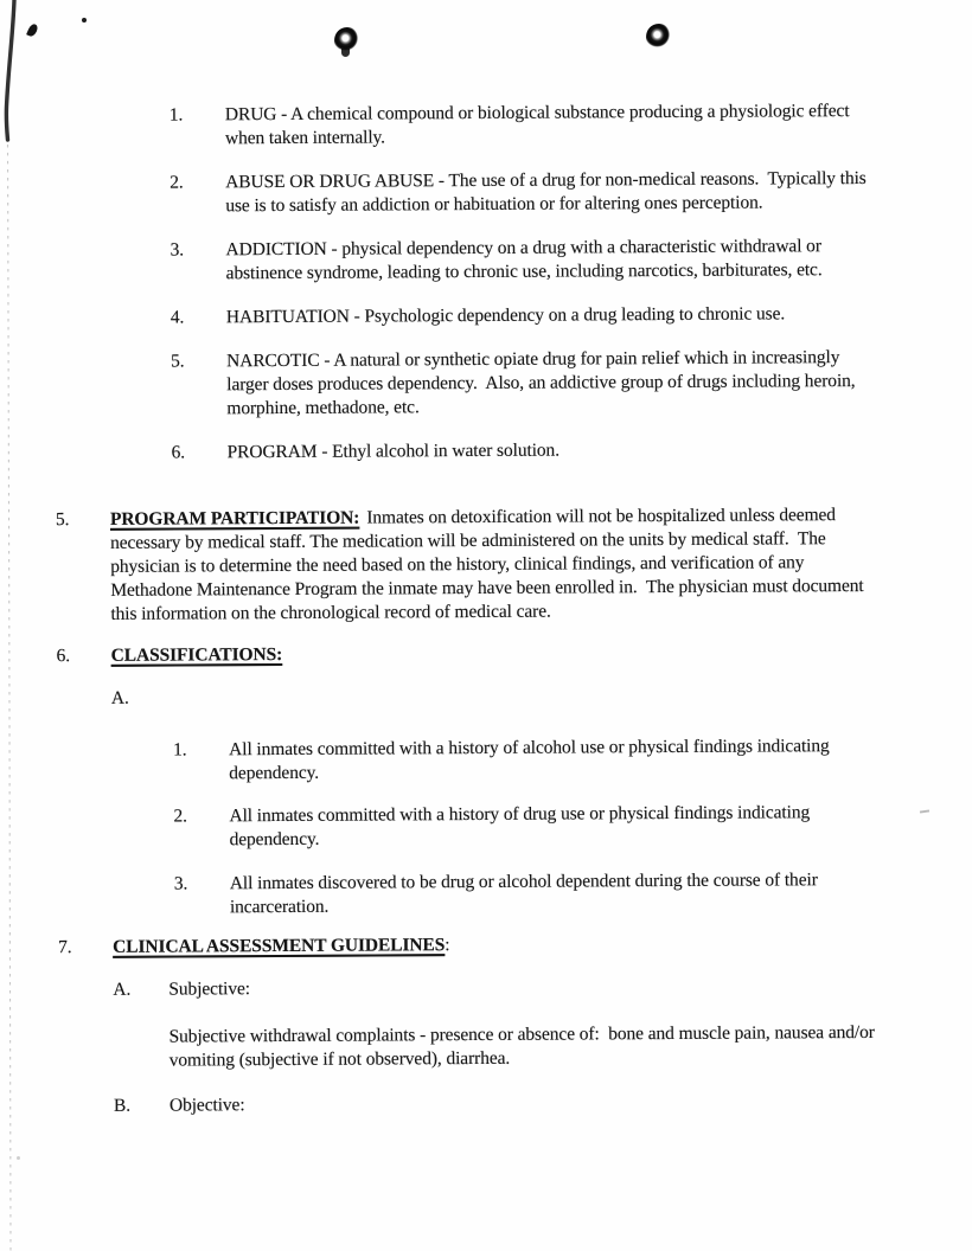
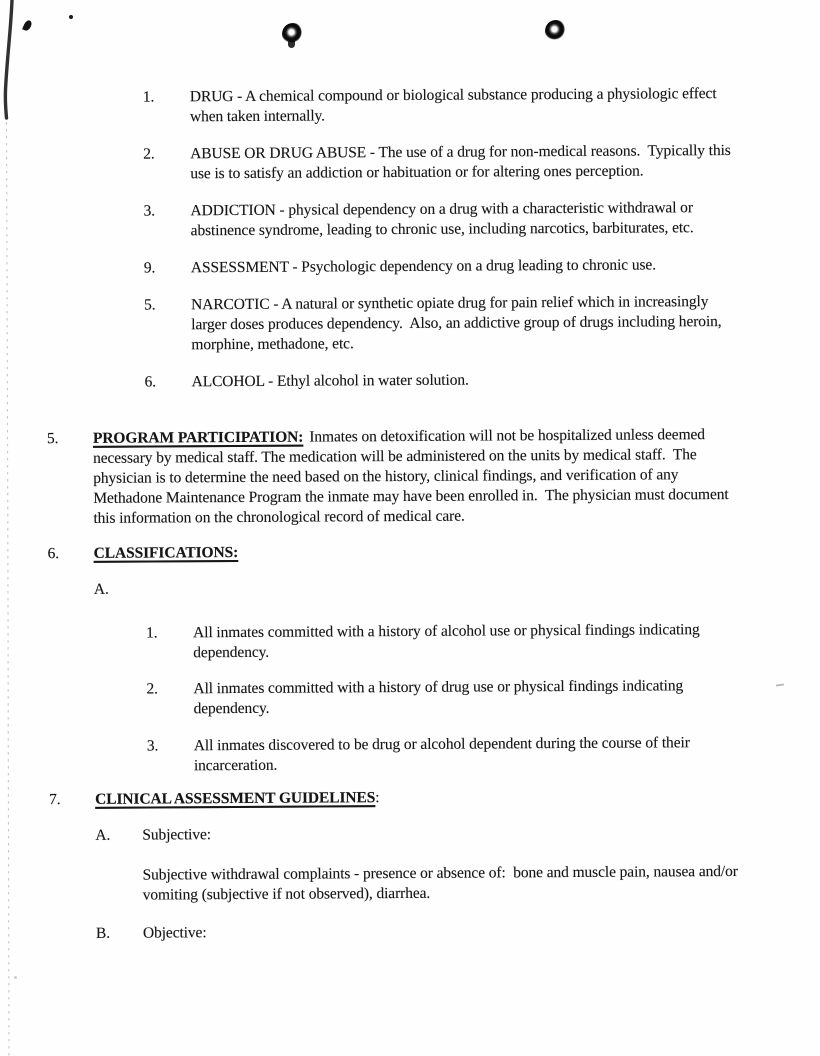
  1.
  DRUG - A chemical compound or biological substance producing a physiologic effect
  when taken internally.
  2.
  ABUSE OR DRUG ABUSE - The use of a drug for non-medical reasons. Typically this
  use is to satisfy an addiction or habituation or for altering ones perception.
  3.
  ADDICTION - physical dependency on a drug with a characteristic withdrawal or
  abstinence syndrome, leading to chronic use, including narcotics, barbiturates, etc.
- 4.
+ 9.
- HABITUATION - Psychologic dependency on a drug leading to chronic use.
+ ASSESSMENT - Psychologic dependency on a drug leading to chronic use.
  5.
  NARCOTIC - A natural or synthetic opiate drug for pain relief which in increasingly
  larger doses produces dependency. Also, an addictive group of drugs including heroin,
  morphine, methadone, etc.
  6.
- PROGRAM - Ethyl alcohol in water solution.
+ ALCOHOL - Ethyl alcohol in water solution.
  5.
  PROGRAM PARTICIPATION: Inmates on detoxification will not be hospitalized unless deemed
  necessary by medical staff. The medication will be administered on the units by medical staff. The
  physician is to determine the need based on the history, clinical findings, and verification of any
  Methadone Maintenance Program the inmate may have been enrolled in. The physician must document
  this information on the chronological record of medical care.
  6.
  CLASSIFICATIONS:
  A.
  1.
  All inmates committed with a history of alcohol use or physical findings indicating
  dependency.
  2.
  All inmates committed with a history of drug use or physical findings indicating
  dependency.
  3.
  All inmates discovered to be drug or alcohol dependent during the course of their
  incarceration.
  7.
  CLINICAL ASSESSMENT GUIDELINES:
  A.
  Subjective:
  Subjective withdrawal complaints - presence or absence of: bone and muscle pain, nausea and/or
  vomiting (subjective if not observed), diarrhea.
  B.
  Objective:
